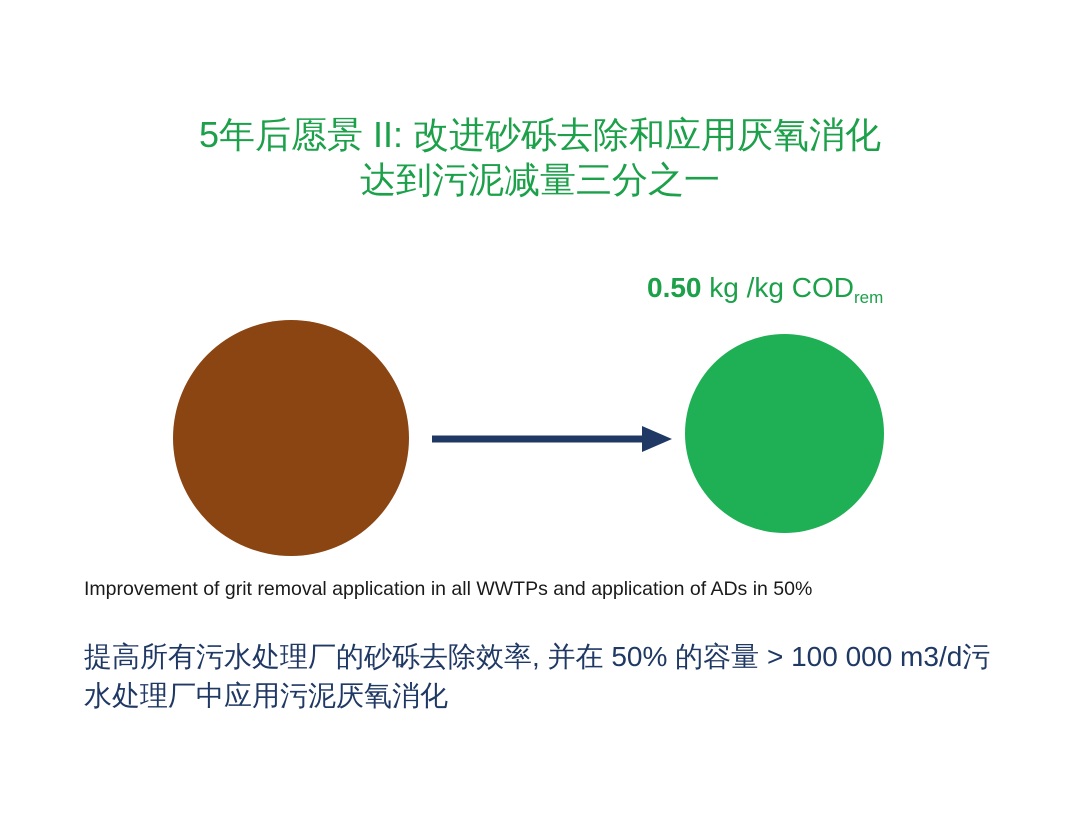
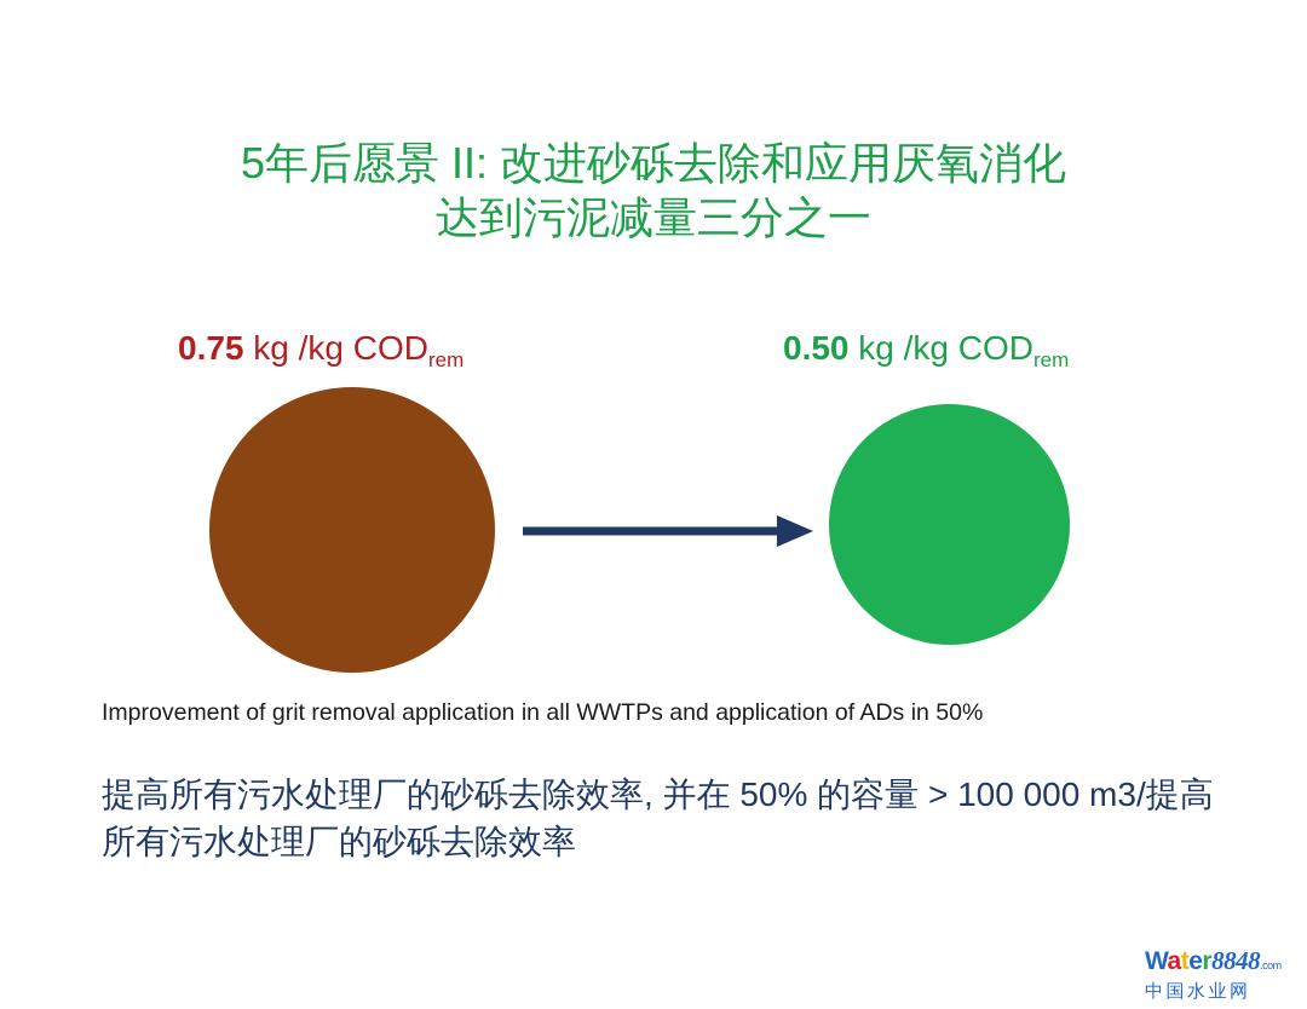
  5年后愿景 II: 改进砂砾去除和应用厌氧消化
  达到污泥减量三分之一
+ 0.75 kg /kg CODrem
  0.50 kg /kg CODrem
  Improvement of grit removal application in all WWTPs and application of ADs in 50%
- 提高所有污水处理厂的砂砾去除效率, 并在 50% 的容量 > 100 000 m3/d污水处理厂中应用污泥厌氧消化
+ 提高所有污水处理厂的砂砾去除效率, 并在 50% 的容量 > 100 000 m3/提高所有污水处理厂的砂砾去除效率
+ Water8848.com
+ 中国水业网
